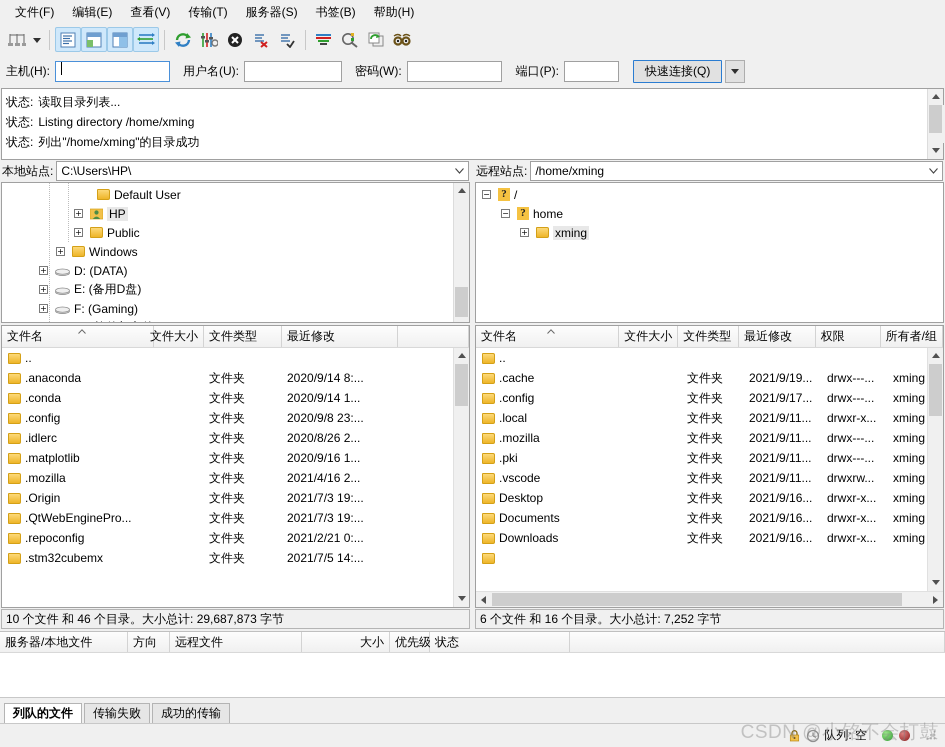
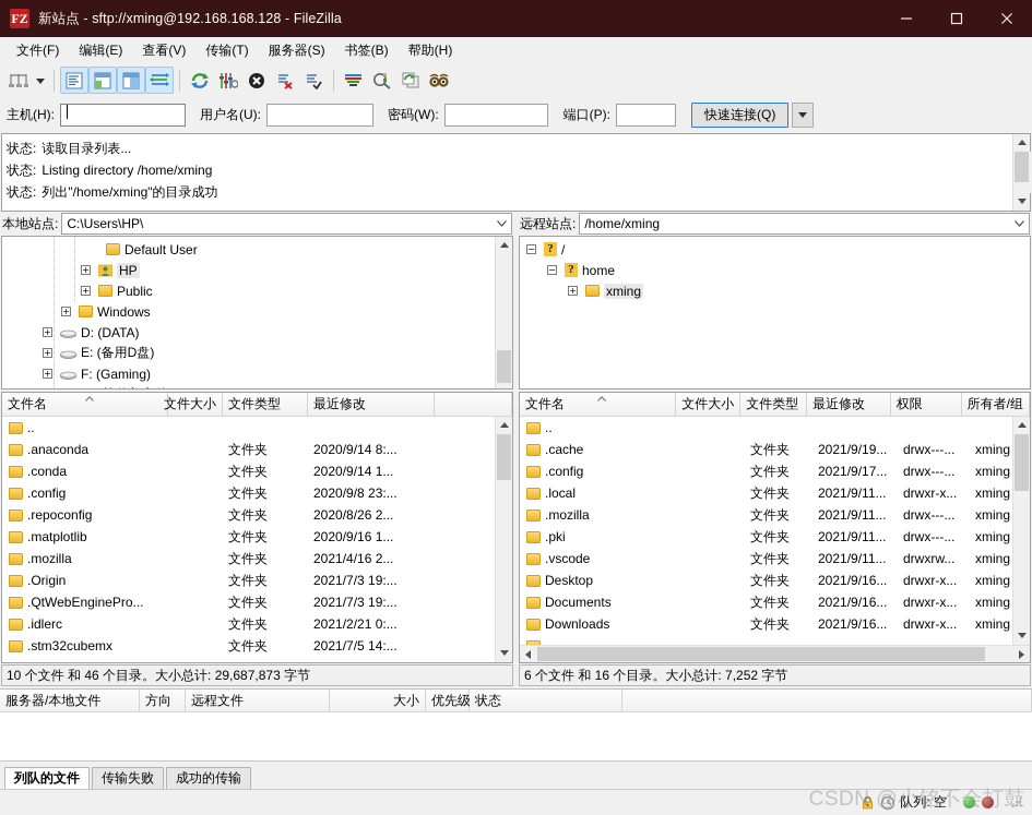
+ FZ
+ 新站点 - sftp://xming@192.168.168.128 - FileZilla
  文件(F)
  编辑(E)
  查看(V)
  传输(T)
  服务器(S)
  书签(B)
  帮助(H)
  主机(H):
  用户名(U):
  密码(W):
  端口(P):
  快速连接(Q)
  状态:
  读取目录列表...
  状态:
  Listing directory /home/xming
  状态:
  列出"/home/xming"的目录成功
  本地站点:
  C:\Users\HP\
  Default User
  +
  HP
  +
  Public
  +
  Windows
  +
  D: (DATA)
  +
  E: (备用D盘)
  +
  F: (Gaming)
  文件名
  文件大小
  文件类型
  最近修改
  ..
  .anaconda
  文件夹
  2020/9/14 8:...
  .conda
  文件夹
  2020/9/14 1...
  .config
  文件夹
  2020/9/8 23:...
- .idlerc
+ .repoconfig
  文件夹
  2020/8/26 2...
  .matplotlib
  文件夹
  2020/9/16 1...
  .mozilla
  文件夹
  2021/4/16 2...
  .Origin
  文件夹
  2021/7/3 19:...
  .QtWebEnginePro...
  文件夹
  2021/7/3 19:...
- .repoconfig
+ .idlerc
  文件夹
  2021/2/21 0:...
  .stm32cubemx
  文件夹
  2021/7/5 14:...
  10 个文件 和 46 个目录。大小总计: 29,687,873 字节
  远程站点:
  /home/xming
  −
  ?
  /
  −
  ?
  home
  +
  xming
  文件名
  文件大小
  文件类型
  最近修改
  权限
  所有者/组
  ..
  .cache
  文件夹
  2021/9/19...
  drwx---...
  .config
  文件夹
  2021/9/17...
  drwx---...
  .local
  文件夹
  2021/9/11...
  drwxr-x...
  .mozilla
  文件夹
  2021/9/11...
  drwx---...
  .pki
  文件夹
  2021/9/11...
  drwx---...
  .vscode
  文件夹
  2021/9/11...
  drwxrw...
  Desktop
  文件夹
  2021/9/16...
  drwxr-x...
  Documents
  文件夹
  2021/9/16...
  drwxr-x...
  Downloads
  文件夹
  2021/9/16...
  drwxr-x...
  6 个文件 和 16 个目录。大小总计: 7,252 字节
  服务器/本地文件
  方向
  远程文件
  大小
  优先级
  状态
  列队的文件
  传输失败
  成功的传输
  队列: 空
  CSDN @小铭不会打鼓
